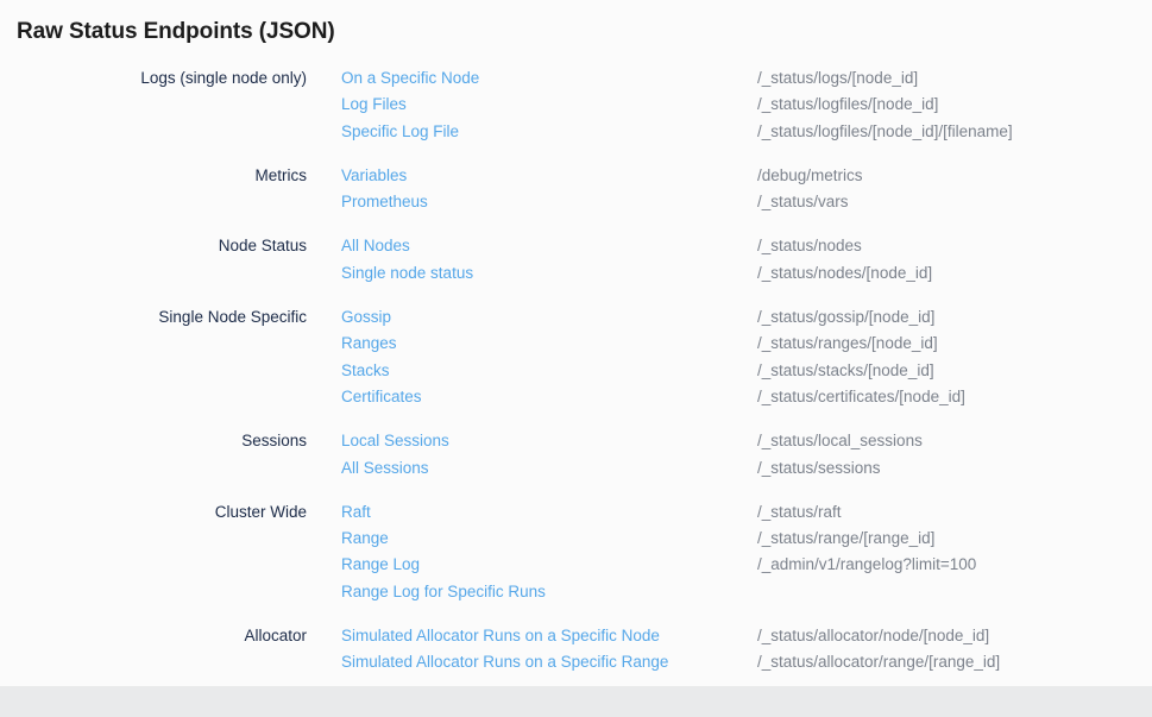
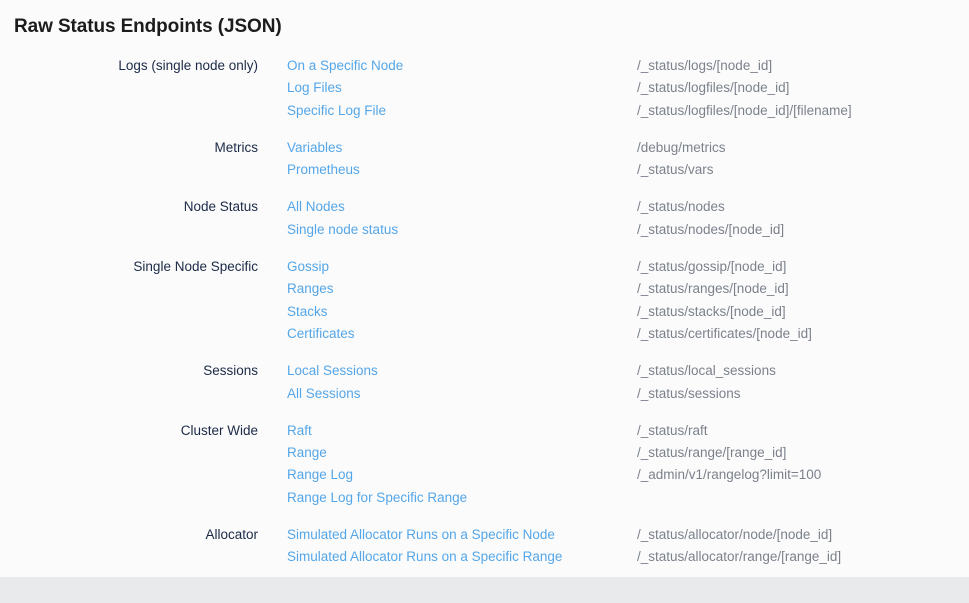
  Raw Status Endpoints (JSON)
  Logs (single node only)
  On a Specific Node
  /_status/logs/[node_id]
  Log Files
  /_status/logfiles/[node_id]
  Specific Log File
  /_status/logfiles/[node_id]/[filename]
  Metrics
  Variables
  /debug/metrics
  Prometheus
  /_status/vars
  Node Status
  All Nodes
  /_status/nodes
  Single node status
  /_status/nodes/[node_id]
  Single Node Specific
  Gossip
  /_status/gossip/[node_id]
  Ranges
  /_status/ranges/[node_id]
  Stacks
  /_status/stacks/[node_id]
  Certificates
  /_status/certificates/[node_id]
  Sessions
  Local Sessions
  /_status/local_sessions
  All Sessions
  /_status/sessions
  Cluster Wide
  Raft
  /_status/raft
  Range
  /_status/range/[range_id]
  Range Log
  /_admin/v1/rangelog?limit=100
- Range Log for Specific Runs
+ Range Log for Specific Range
  Allocator
  Simulated Allocator Runs on a Specific Node
  /_status/allocator/node/[node_id]
  Simulated Allocator Runs on a Specific Range
  /_status/allocator/range/[range_id]
